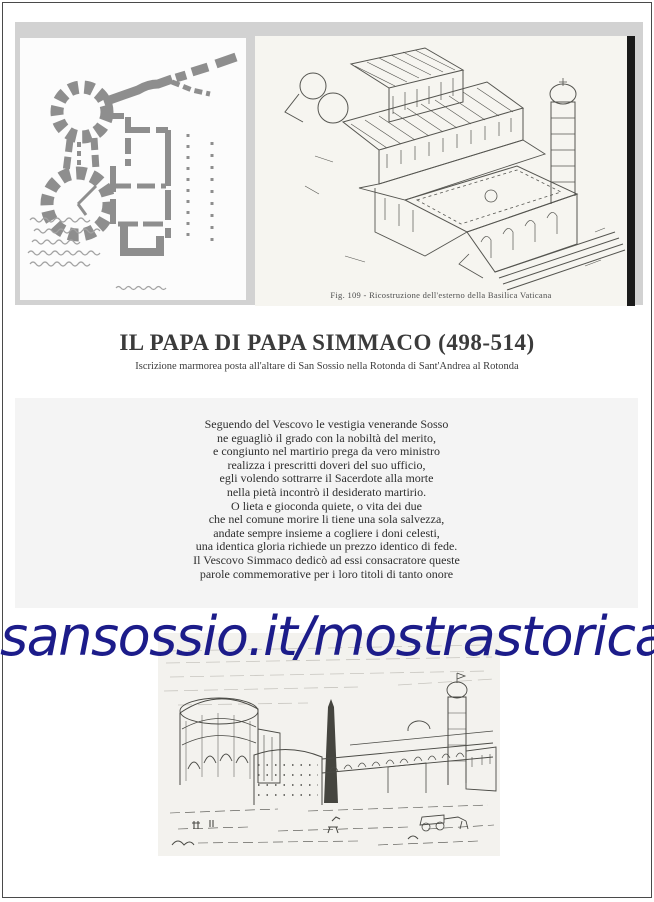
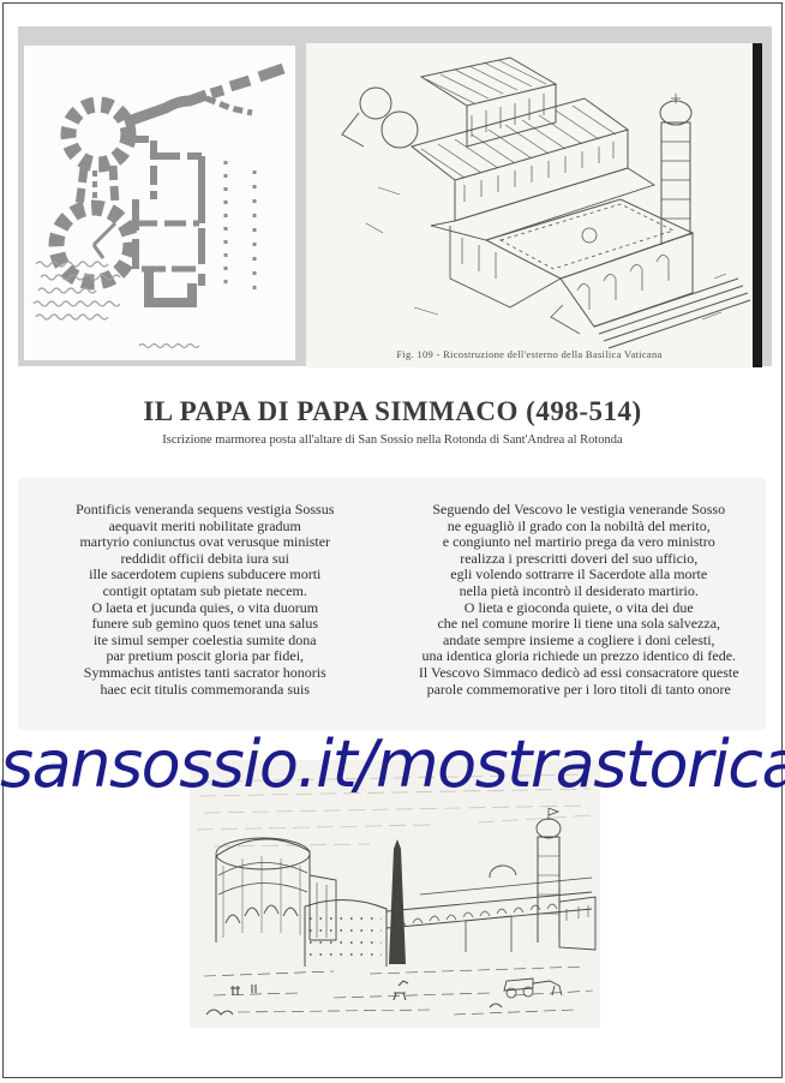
  Fig. 109 - Ricostruzione dell'esterno della Basilica Vaticana
  IL PAPA DI PAPA SIMMACO (498-514)
  Iscrizione marmorea posta all'altare di San Sossio nella Rotonda di Sant'Andrea al Rotonda
+ Pontificis veneranda sequens vestigia Sossus
+ aequavit meriti nobilitate gradum
+ martyrio coniunctus ovat verusque minister
+ reddidit officii debita iura sui
+ ille sacerdotem cupiens subducere morti
+ contigit optatam sub pietate necem.
+ O laeta et jucunda quies, o vita duorum
+ funere sub gemino quos tenet una salus
+ ite simul semper coelestia sumite dona
+ par pretium poscit gloria par fidei,
+ Symmachus antistes tanti sacrator honoris
+ haec ecit titulis commemoranda suis
  Seguendo del Vescovo le vestigia venerande Sosso
  ne eguagliò il grado con la nobiltà del merito,
  e congiunto nel martirio prega da vero ministro
  realizza i prescritti doveri del suo ufficio,
  egli volendo sottrarre il Sacerdote alla morte
  nella pietà incontrò il desiderato martirio.
  O lieta e gioconda quiete, o vita dei due
  che nel comune morire li tiene una sola salvezza,
  andate sempre insieme a cogliere i doni celesti,
  una identica gloria richiede un prezzo identico di fede.
  Il Vescovo Simmaco dedicò ad essi consacratore queste
  parole commemorative per i loro titoli di tanto onore
  sansossio.it/mostrastorica
